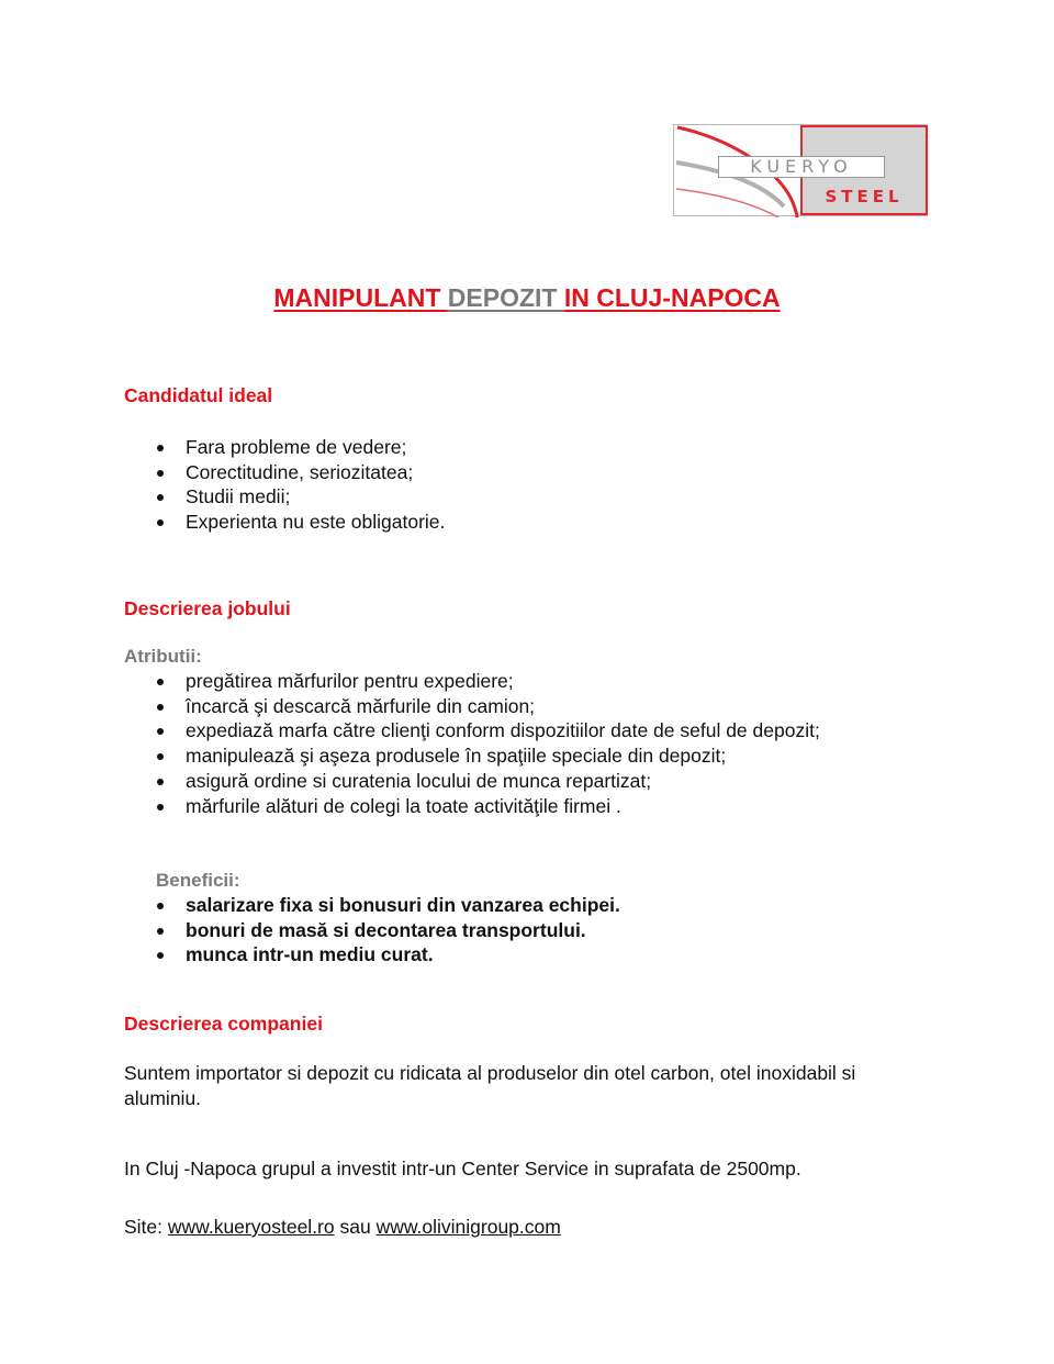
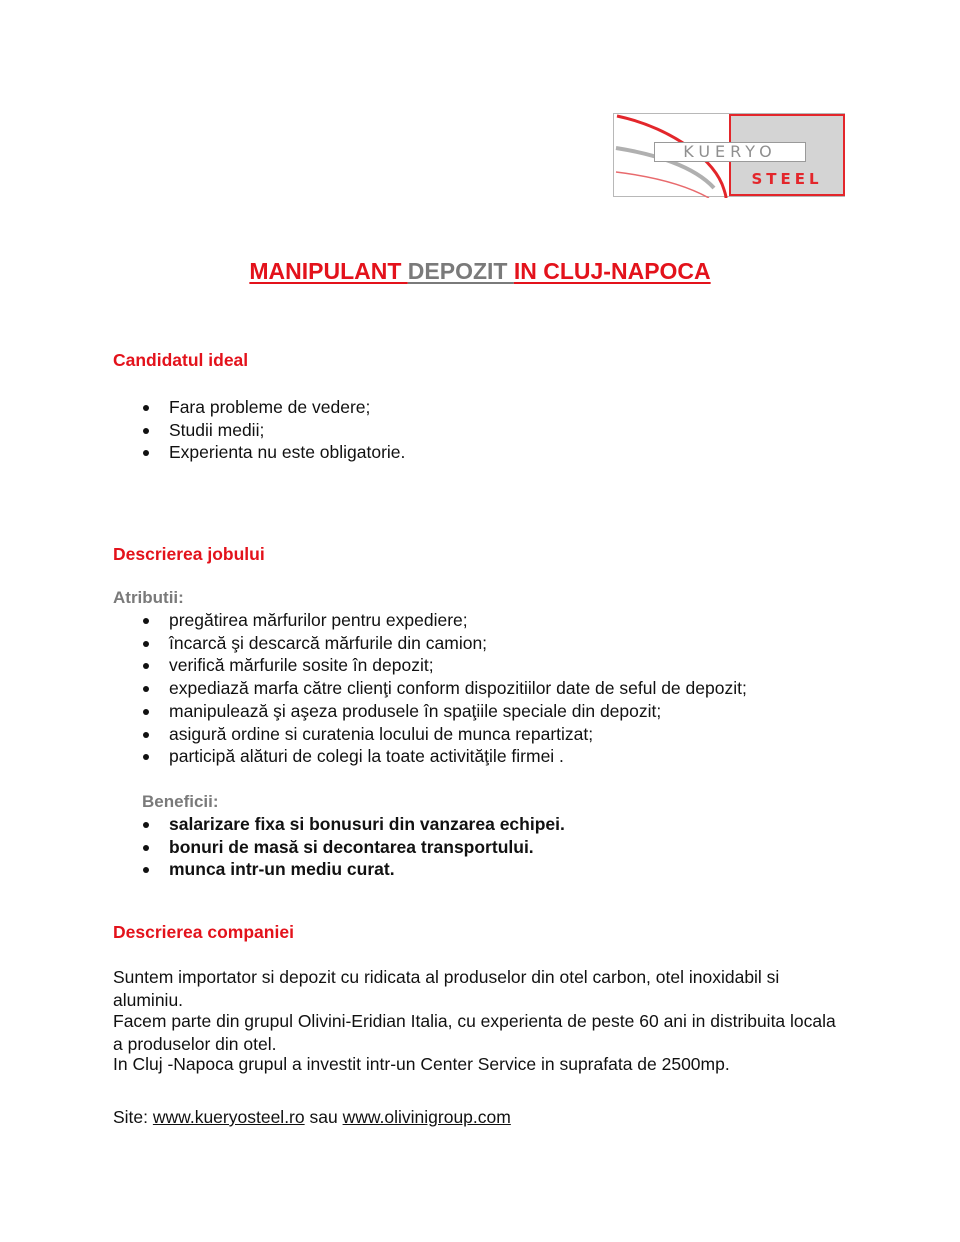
  KUERYO
  STEEL
  MANIPULANT DEPOZIT IN CLUJ-NAPOCA
  Candidatul ideal
  Fara probleme de vedere;
- Corectitudine, seriozitatea;
  Studii medii;
  Experienta nu este obligatorie.
  Descrierea jobului
  Atributii:
  pregătirea mărfurilor pentru expediere;
  încarcă şi descarcă mărfurile din camion;
+ verifică mărfurile sosite în depozit;
  expediază marfa către clienţi conform dispozitiilor date de seful de depozit;
  manipulează şi aşeza produsele în spaţiile speciale din depozit;
  asigură ordine si curatenia locului de munca repartizat;
- mărfurile alături de colegi la toate activităţile firmei .
+ participă alături de colegi la toate activităţile firmei .
  Beneficii:
  salarizare fixa si bonusuri din vanzarea echipei.
  bonuri de masă si decontarea transportului.
  munca intr-un mediu curat.
  Descrierea companiei
  Suntem importator si depozit cu ridicata al produselor din otel carbon, otel inoxidabil si aluminiu.
+ Facem parte din grupul Olivini-Eridian Italia, cu experienta de peste 60 ani in distribuita locala a produselor din otel.
  In Cluj -Napoca grupul a investit intr-un Center Service in suprafata de 2500mp.
  Site: www.kueryosteel.ro sau www.olivinigroup.com
